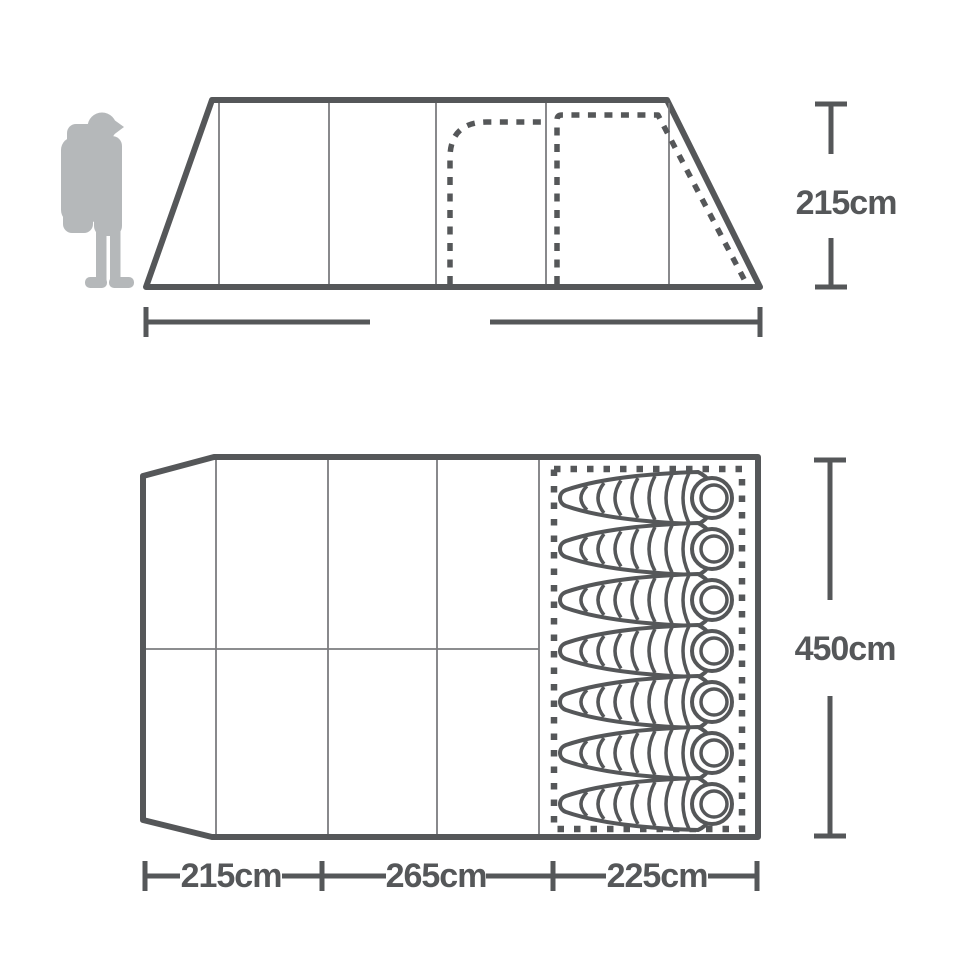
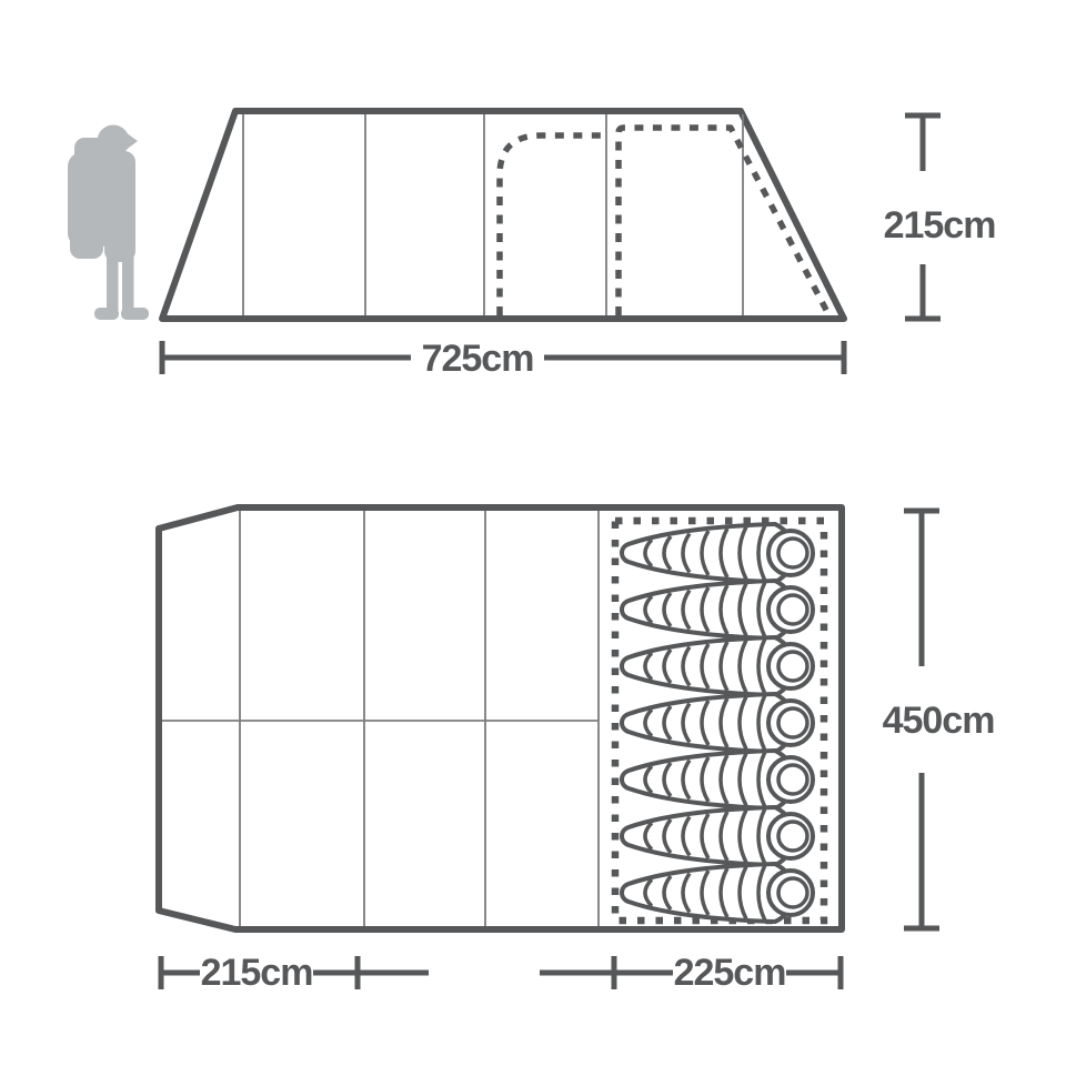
  215cm
+ 725cm
  450cm
  215cm
- 265cm
  225cm
